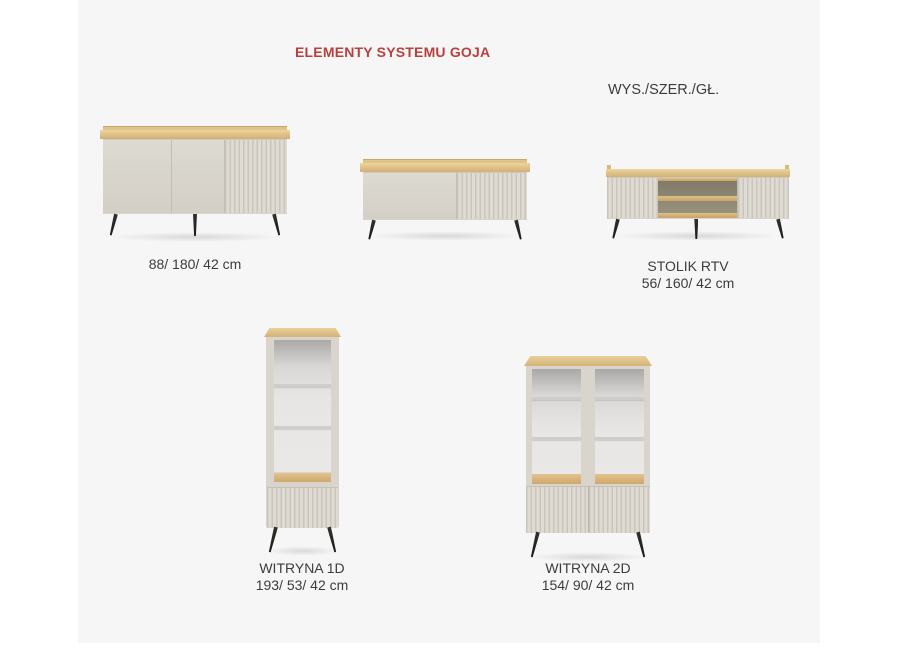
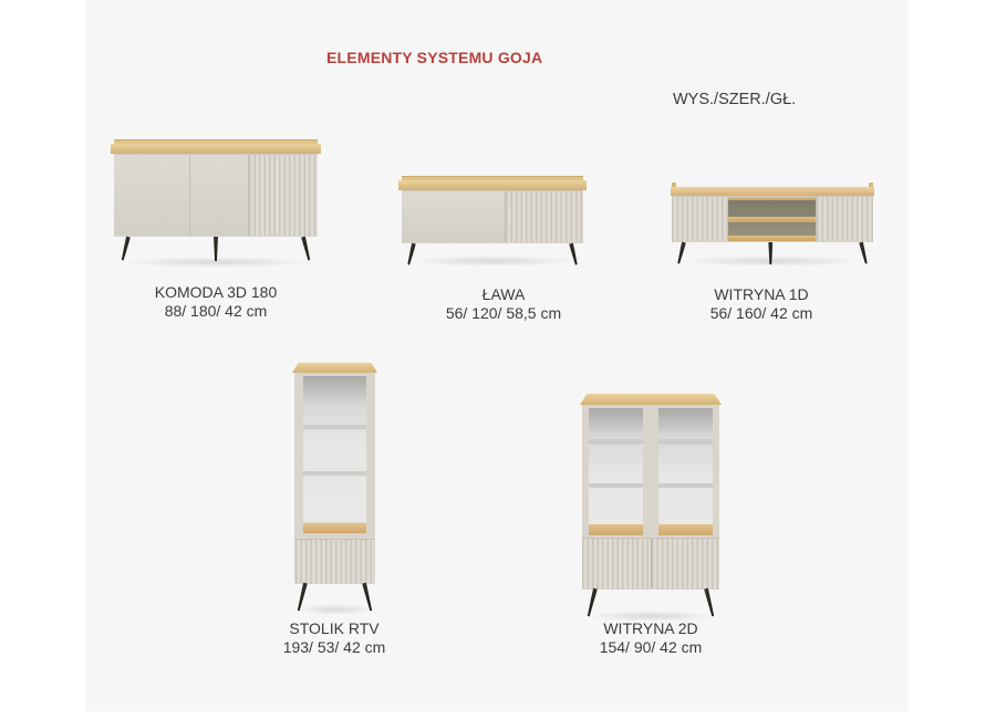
  ELEMENTY SYSTEMU GOJA
  WYS./SZER./GŁ.
+ KOMODA 3D 180
  88/ 180/ 42 cm
+ ŁAWA
+ 56/ 120/ 58,5 cm
- STOLIK RTV
+ WITRYNA 1D
  56/ 160/ 42 cm
- WITRYNA 1D
+ STOLIK RTV
  193/ 53/ 42 cm
  WITRYNA 2D
  154/ 90/ 42 cm
